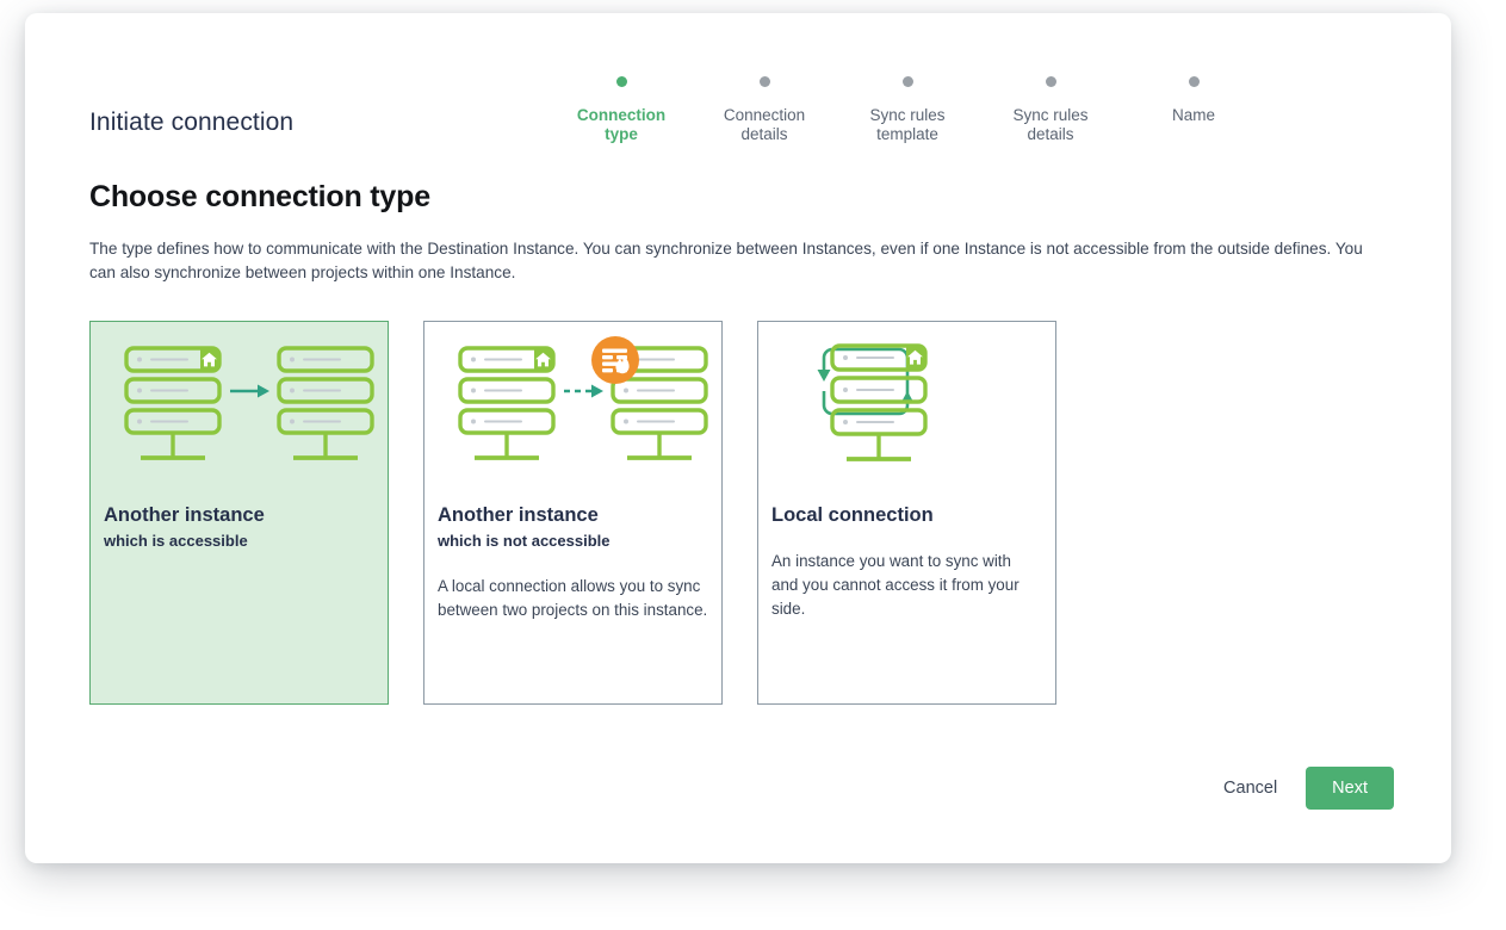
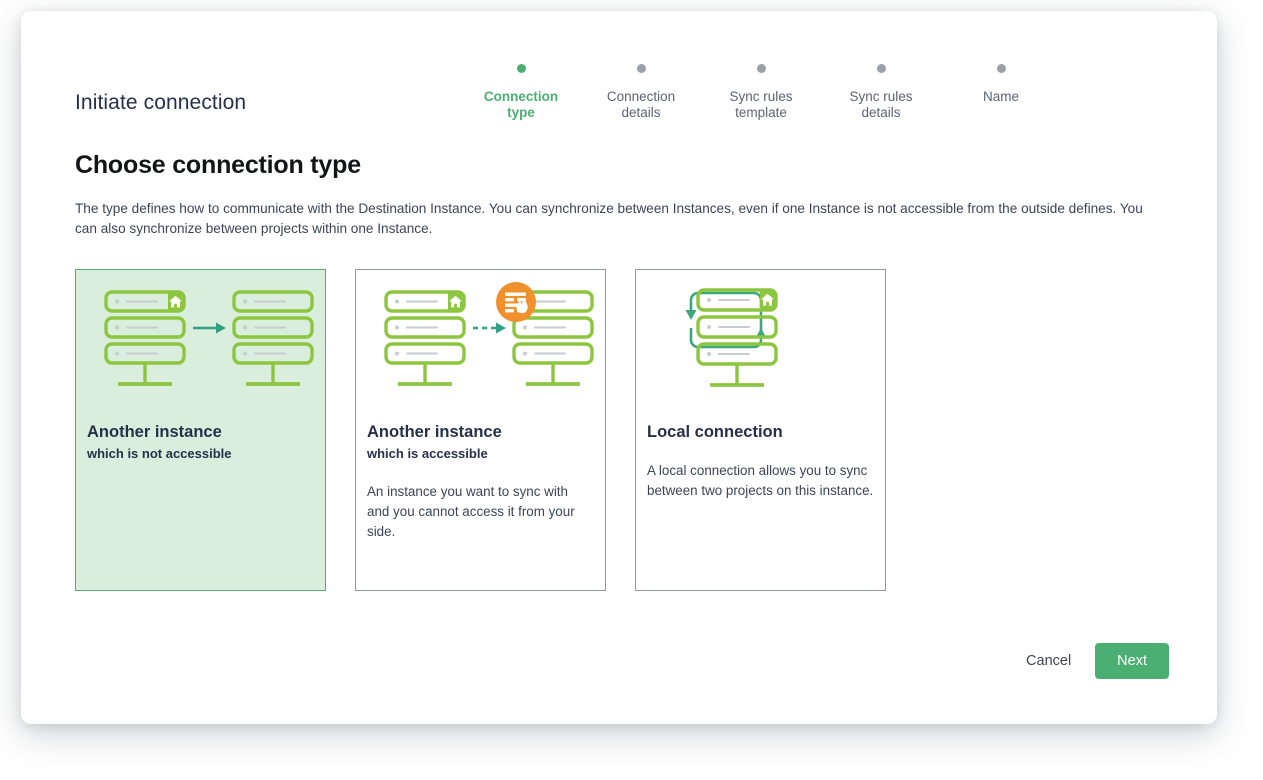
  Initiate connection
  Connection
  type
  Connection
  details
  Sync rules
  template
  Sync rules
  details
  Name
  Choose connection type
  The type defines how to communicate with the Destination Instance. You can synchronize between Instances, even if one Instance is not accessible from the outside defines. You can also synchronize between projects within one Instance.
  Another instance
- which is accessible
+ which is not accessible
  Another instance
- which is not accessible
+ which is accessible
- A local connection allows you to sync between two projects on this instance.
+ An instance you want to sync with and you cannot access it from your side.
  Local connection
- An instance you want to sync with and you cannot access it from your side.
+ A local connection allows you to sync between two projects on this instance.
  Cancel
  Next
